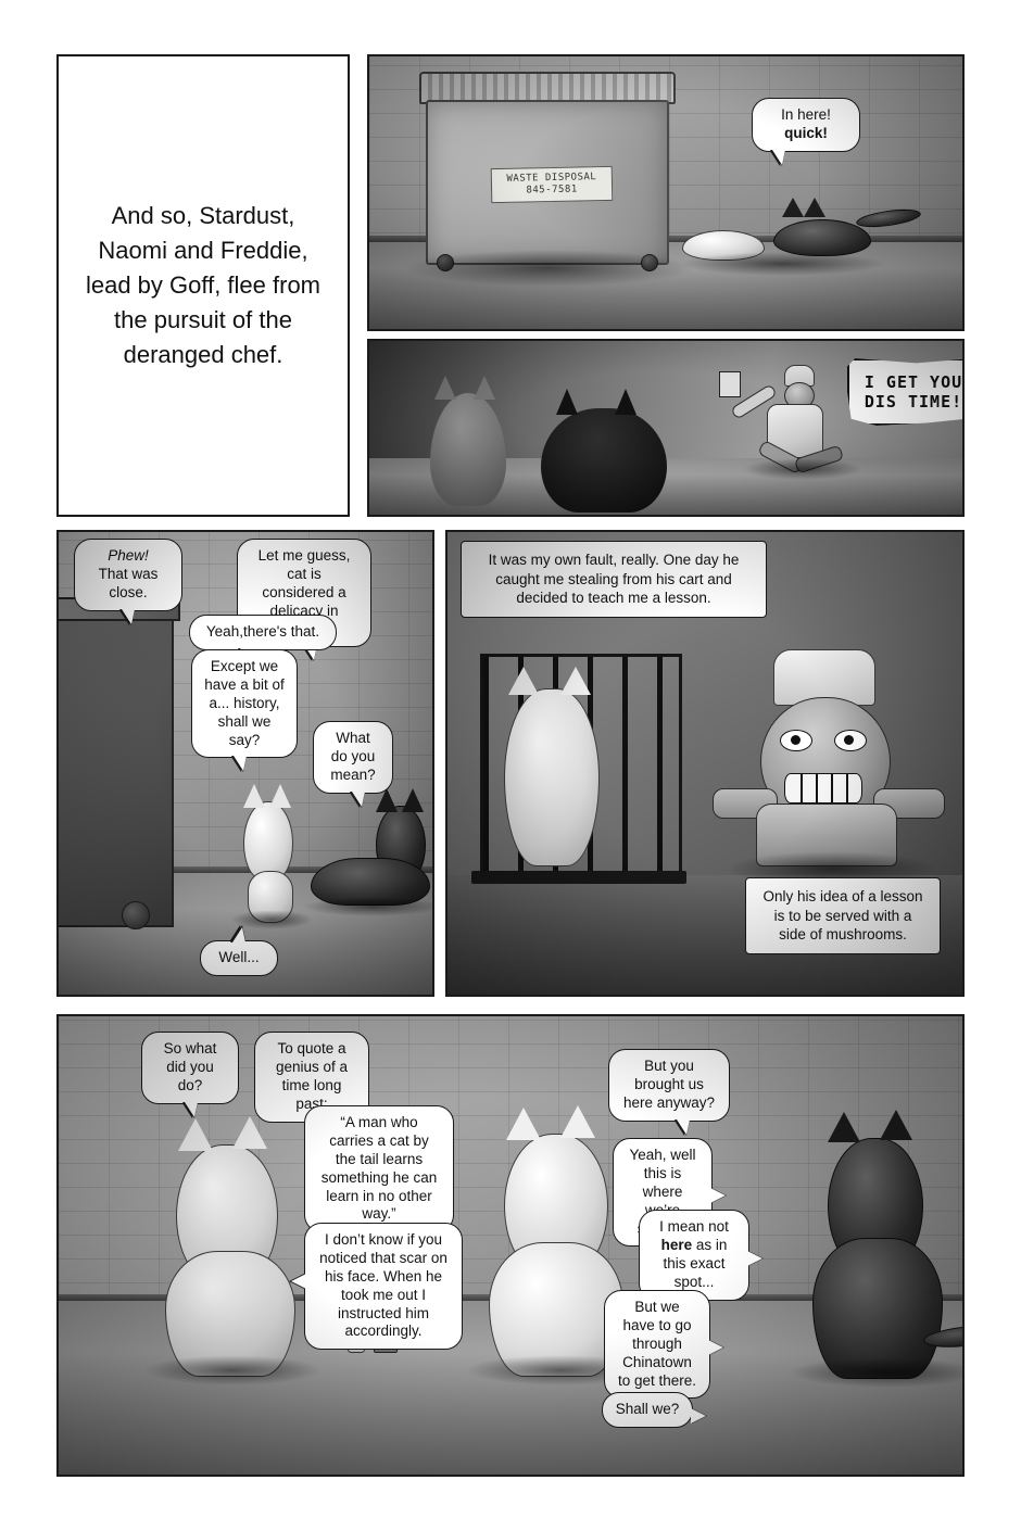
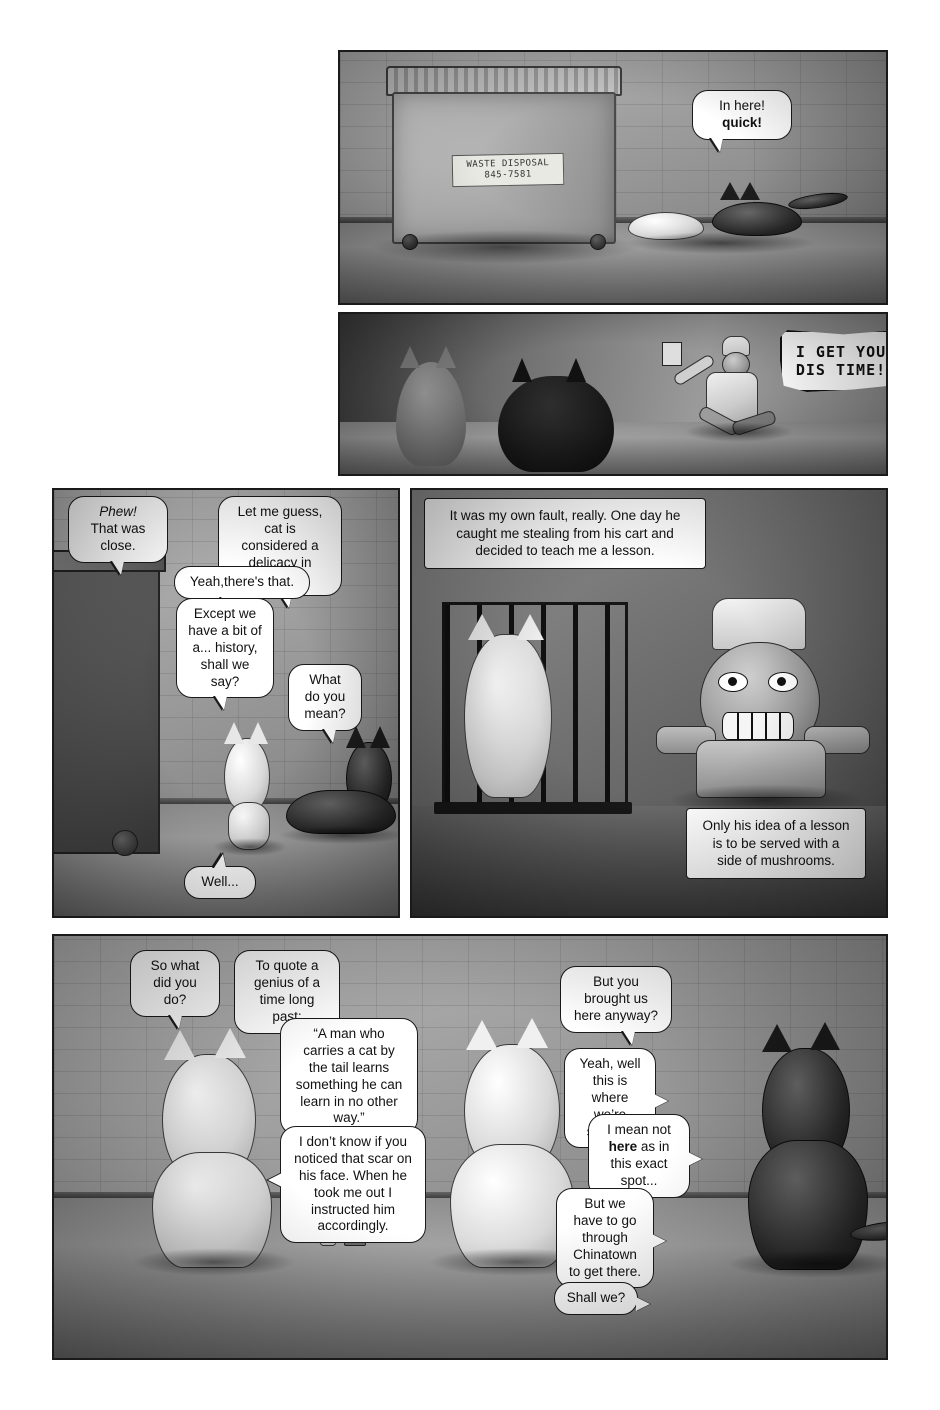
- And so, Stardust, Naomi and Freddie, lead by Goff, flee from the pursuit of the deranged chef.
